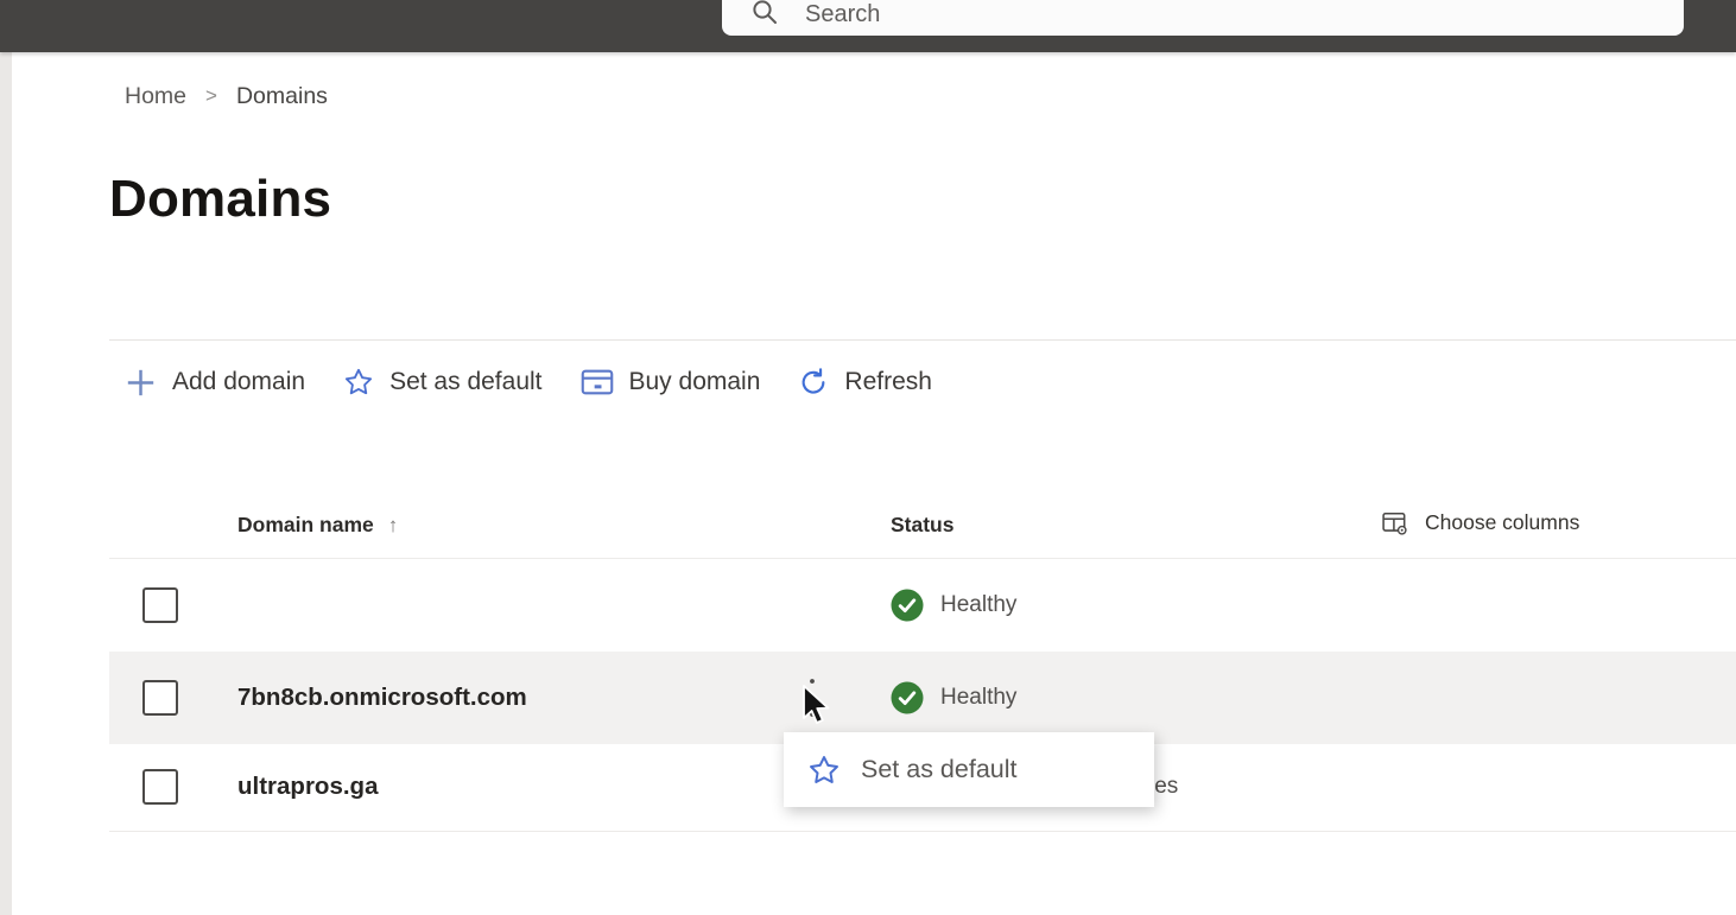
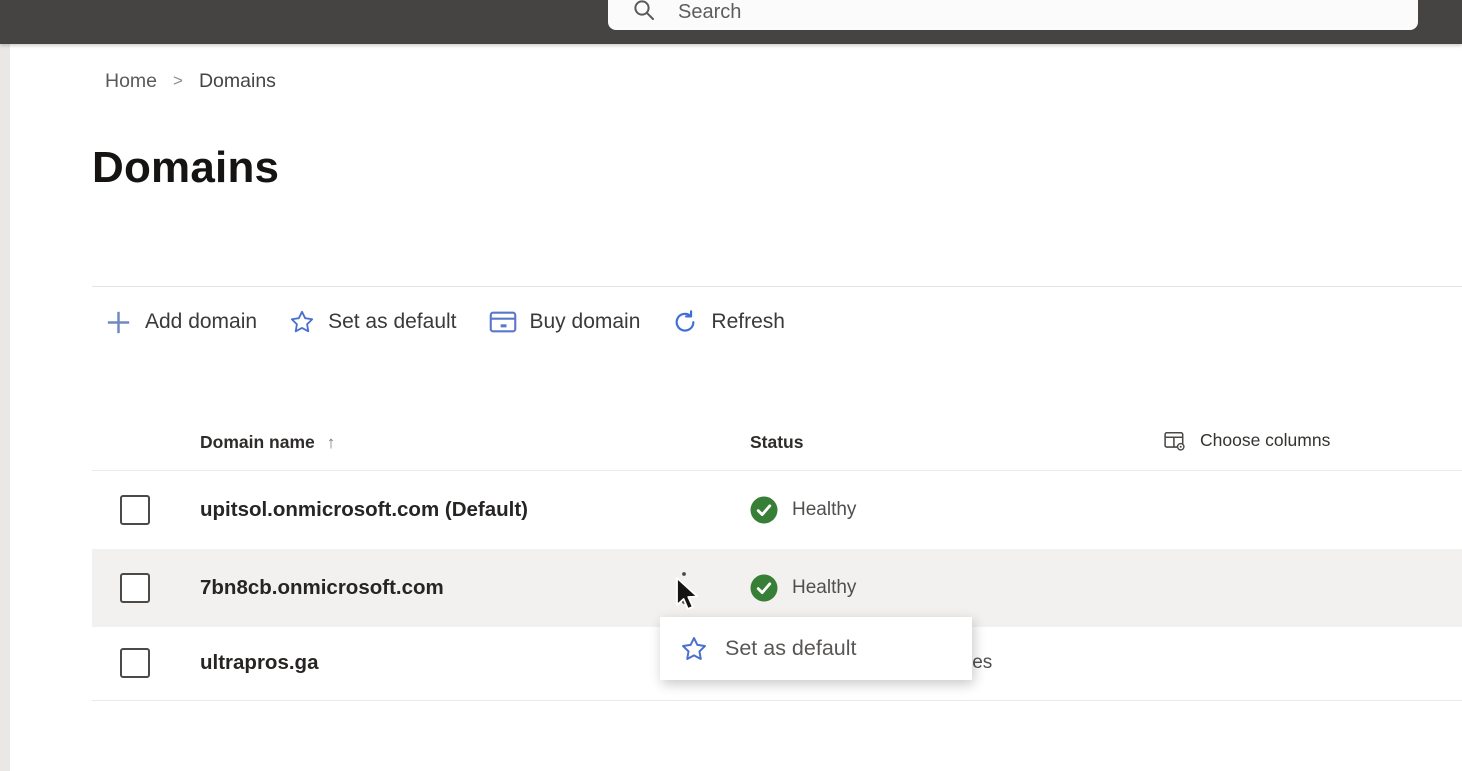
  Search
  Home
  >
  Domains
  Domains
  Add domain
  Set as default
  Buy domain
  Refresh
  Domain name
  ↑
  Status
  Choose columns
+ upitsol.onmicrosoft.com (Default)
  Healthy
  7bn8cb.onmicrosoft.com
  Healthy
  ultrapros.ga
  Set as default
